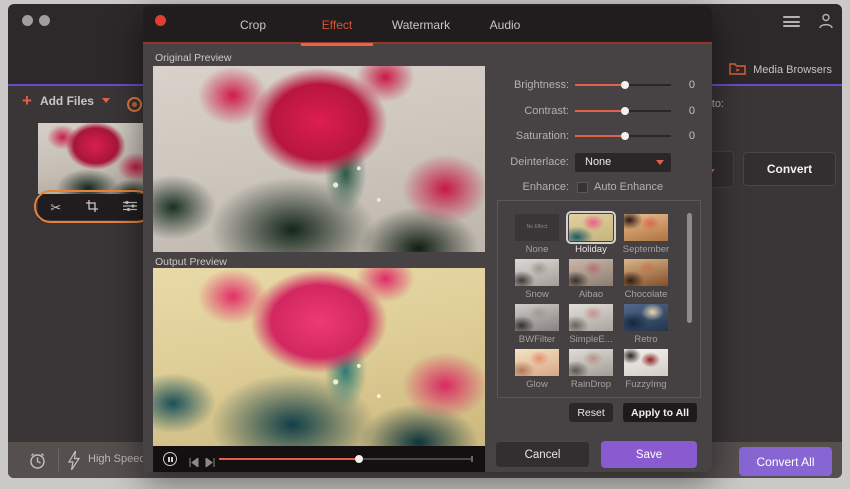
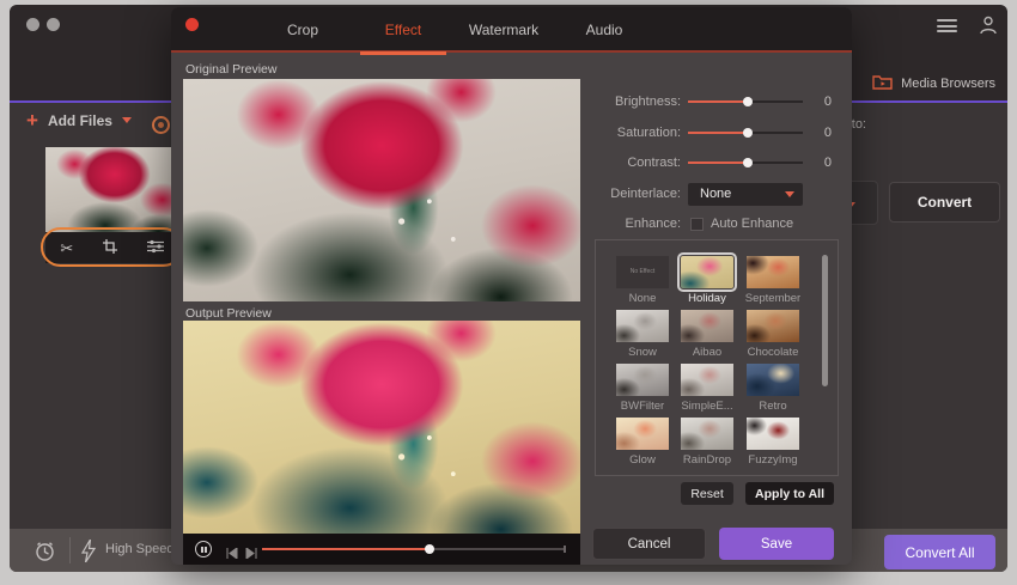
  Media Browsers
  +
  Add Files
  ✂
  Convert
  High Spee
  Convert All
  Crop
  Effect
  Watermark
  Audio
  Original Preview
  Output Preview
  Brightness:
  0
- Contrast:
+ Saturation:
  0
- Saturation:
+ Contrast:
  0
  Deinterlace:
  None
  Enhance:
  Auto Enhance
  None
  Holiday
  September
  Snow
  Aibao
  Chocolate
  BWFilter
  SimpleE...
  Retro
  Glow
  RainDrop
  FuzzyImg
  Reset
  Apply to All
  Cancel
  Save
